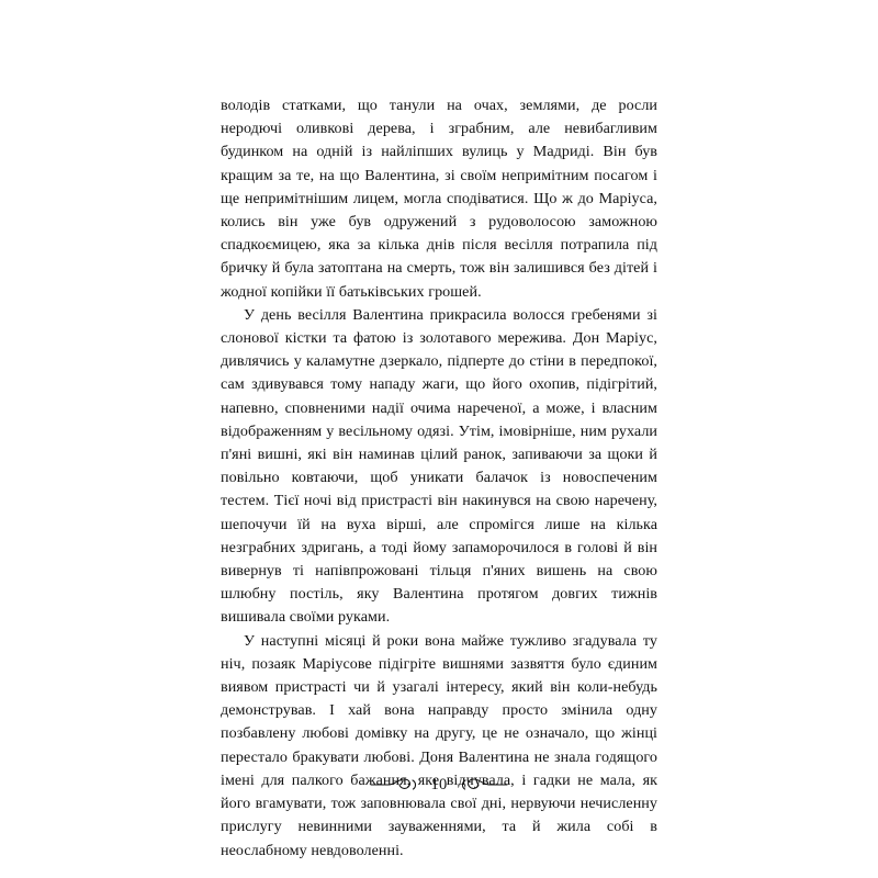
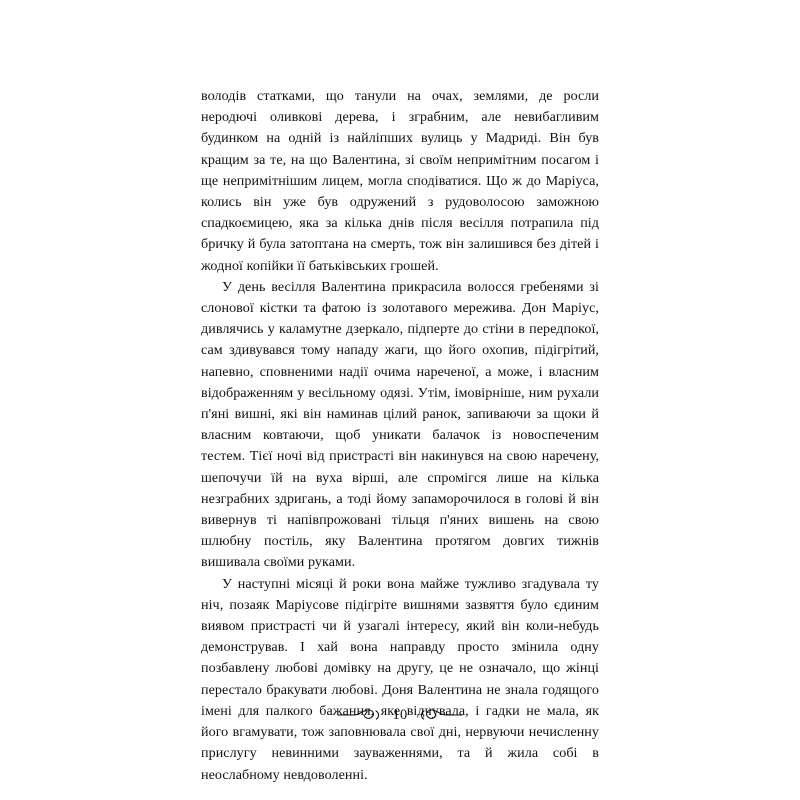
  володів статками, що танули на очах, землями, де росли неродючі оливкові дерева, і зграбним, але невибагливим будинком на одній із найліпших вулиць у Мадриді. Він був кращим за те, на що Валентина, зі своїм непримітним посагом і ще непримітнішим лицем, могла сподіватися. Що ж до Маріуса, колись він уже був одружений з рудоволосою заможною спадкоємицею, яка за кілька днів після весілля потрапила під бричку й була затоптана на смерть, тож він залишився без дітей і жодної копійки її батьківських грошей.
- У день весілля Валентина прикрасила волосся гребенями зі слонової кістки та фатою із золотавого мережива. Дон Маріус, дивлячись у каламутне дзеркало, підперте до стіни в передпокої, сам здивувався тому нападу жаги, що його охопив, підігрітий, напевно, сповненими надії очима нареченої, а може, і власним відображенням у весільному одязі. Утім, імовірніше, ним рухали п'яні вишні, які він наминав цілий ранок, запиваючи за щоки й повільно ковтаючи, щоб уникати балачок із новоспеченим тестем. Тієї ночі від пристрасті він накинувся на свою наречену, шепочучи їй на вуха вірші, але спромігся лише на кілька незграбних здригань, а тоді йому запаморочилося в голові й він вивернув ті напівпрожовані тільця п'яних вишень на свою шлюбну постіль, яку Валентина протягом довгих тижнів вишивала своїми руками.
+ У день весілля Валентина прикрасила волосся гребенями зі слонової кістки та фатою із золотавого мережива. Дон Маріус, дивлячись у каламутне дзеркало, підперте до стіни в передпокої, сам здивувався тому нападу жаги, що його охопив, підігрітий, напевно, сповненими надії очима нареченої, а може, і власним відображенням у весільному одязі. Утім, імовірніше, ним рухали п'яні вишні, які він наминав цілий ранок, запиваючи за щоки й власним ковтаючи, щоб уникати балачок із новоспеченим тестем. Тієї ночі від пристрасті він накинувся на свою наречену, шепочучи їй на вуха вірші, але спромігся лише на кілька незграбних здригань, а тоді йому запаморочилося в голові й він вивернув ті напівпрожовані тільця п'яних вишень на свою шлюбну постіль, яку Валентина протягом довгих тижнів вишивала своїми руками.
  У наступні місяці й роки вона майже тужливо згадувала ту ніч, позаяк Маріусове підігріте вишнями зазвяття було єдиним виявом пристрасті чи й узагалі інтересу, який він коли-небудь демонстрував. І хай вона направду просто змінила одну позбавлену любові домівку на другу, це не означало, що жінці перестало бракувати любові. Доня Валентина не знала годящого імені для палкого бажання яке відвала, і гадки не мала, як його вгамувати, тож заповнювала свої дні, нервуючи нечисленну прислугу невинними зауваженнями, та й жила собі в неослабному невдоволенні.
  10
